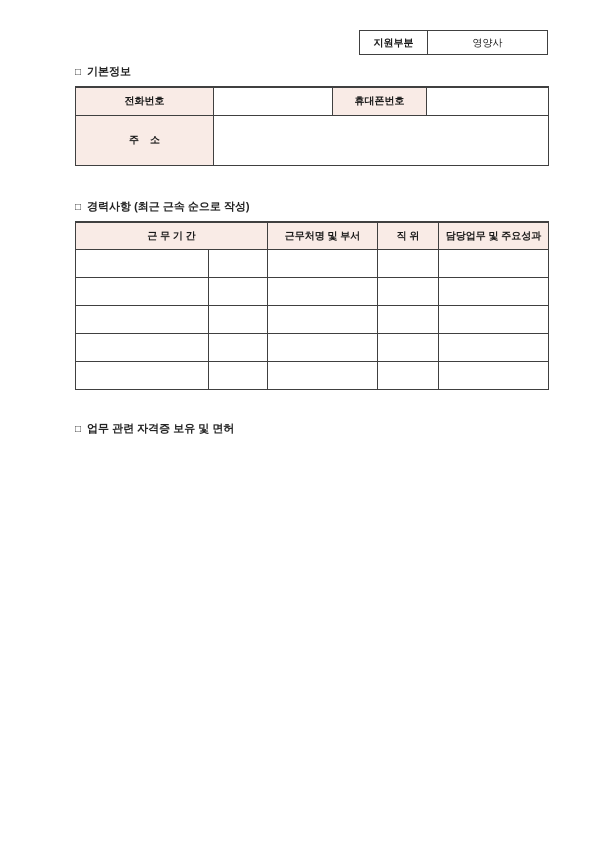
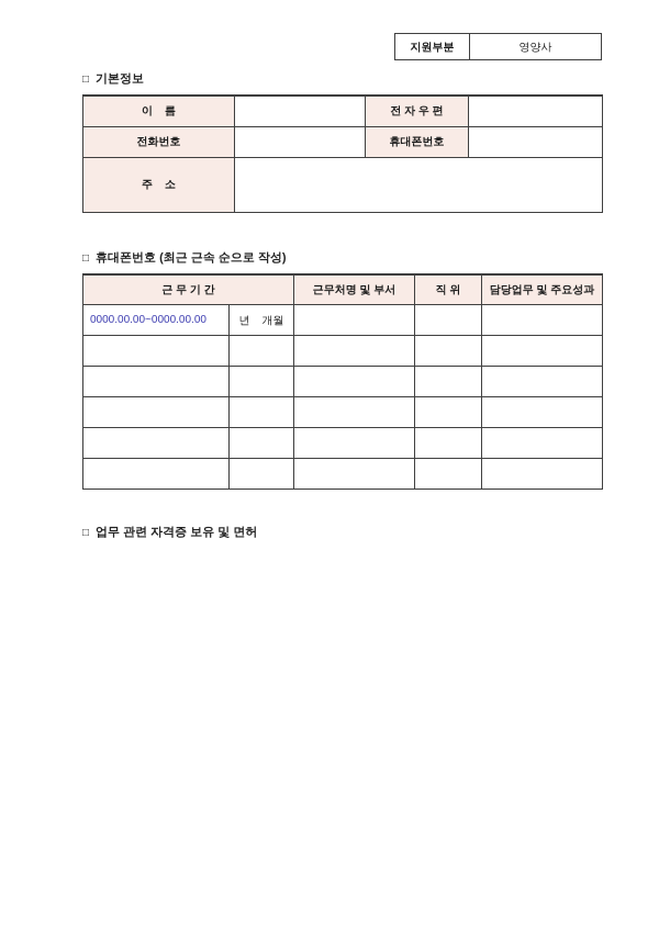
  지원부분	영양사
  □ 기본정보
+ 이 름		전 자 우 편
  전화번호		휴대폰번호
  주 소
- □ 경력사항 (최근 근속 순으로 작성)
+ □ 휴대폰번호 (최근 근속 순으로 작성)
  근 무 기 간	근무처명 및 부서	직 위	담당업무 및 주요성과
+ 0000.00.00~0000.00.00	년 개월
  □ 업무 관련 자격증 보유 및 면허
